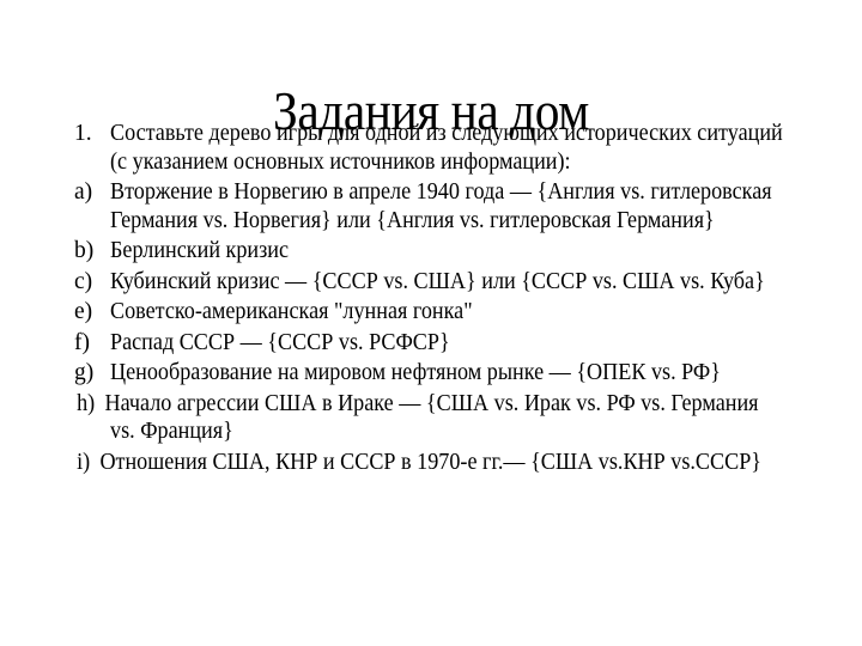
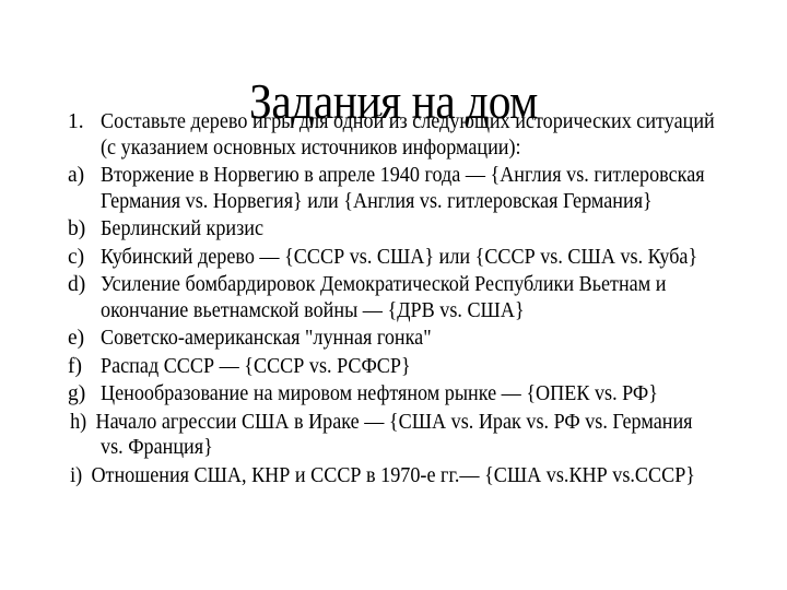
  Задания на дом
  1.
  Составьте дерево игры для одной из следующих исторических ситуаций (с указанием основных источников информации):
  a)
  Вторжение в Норвегию в апреле 1940 года — {Англия vs. гитлеровская Германия vs. Норвегия} или {Англия vs. гитлеровская Германия}
  b)
  Берлинский кризис
  c)
- Кубинский кризис — {СССР vs. США} или {СССР vs. США vs. Куба}
+ Кубинский дерево — {СССР vs. США} или {СССР vs. США vs. Куба}
+ d)
+ Усиление бомбардировок Демократической Республики Вьетнам и окончание вьетнамской войны — {ДРВ vs. США}
  e)
  Советско-американская "лунная гонка"
  f)
  Распад СССР — {СССР vs. РСФСР}
  g)
  Ценообразование на мировом нефтяном рынке — {ОПЕК vs. РФ}
  h) Начало агрессии США в Ираке — {США vs. Ирак vs. РФ vs. Германия vs. Франция}
  i) Отношения США, КНР и СССР в 1970-е гг.— {США vs.КНР vs.СССР}
